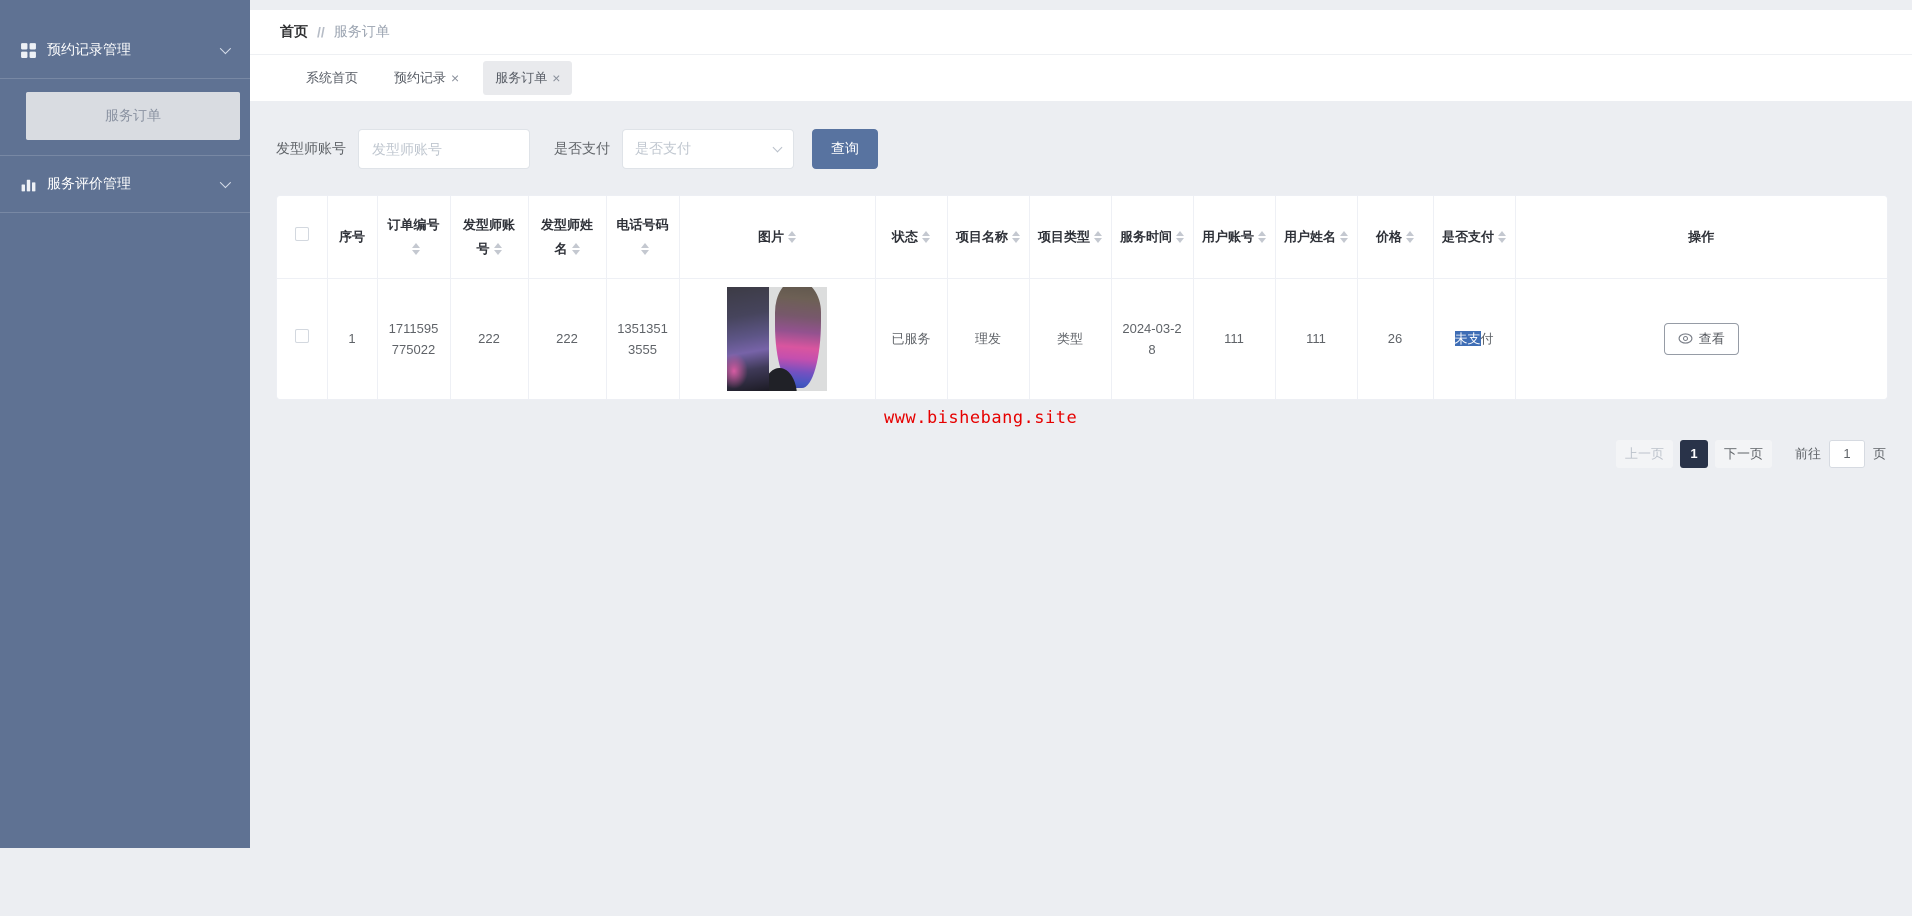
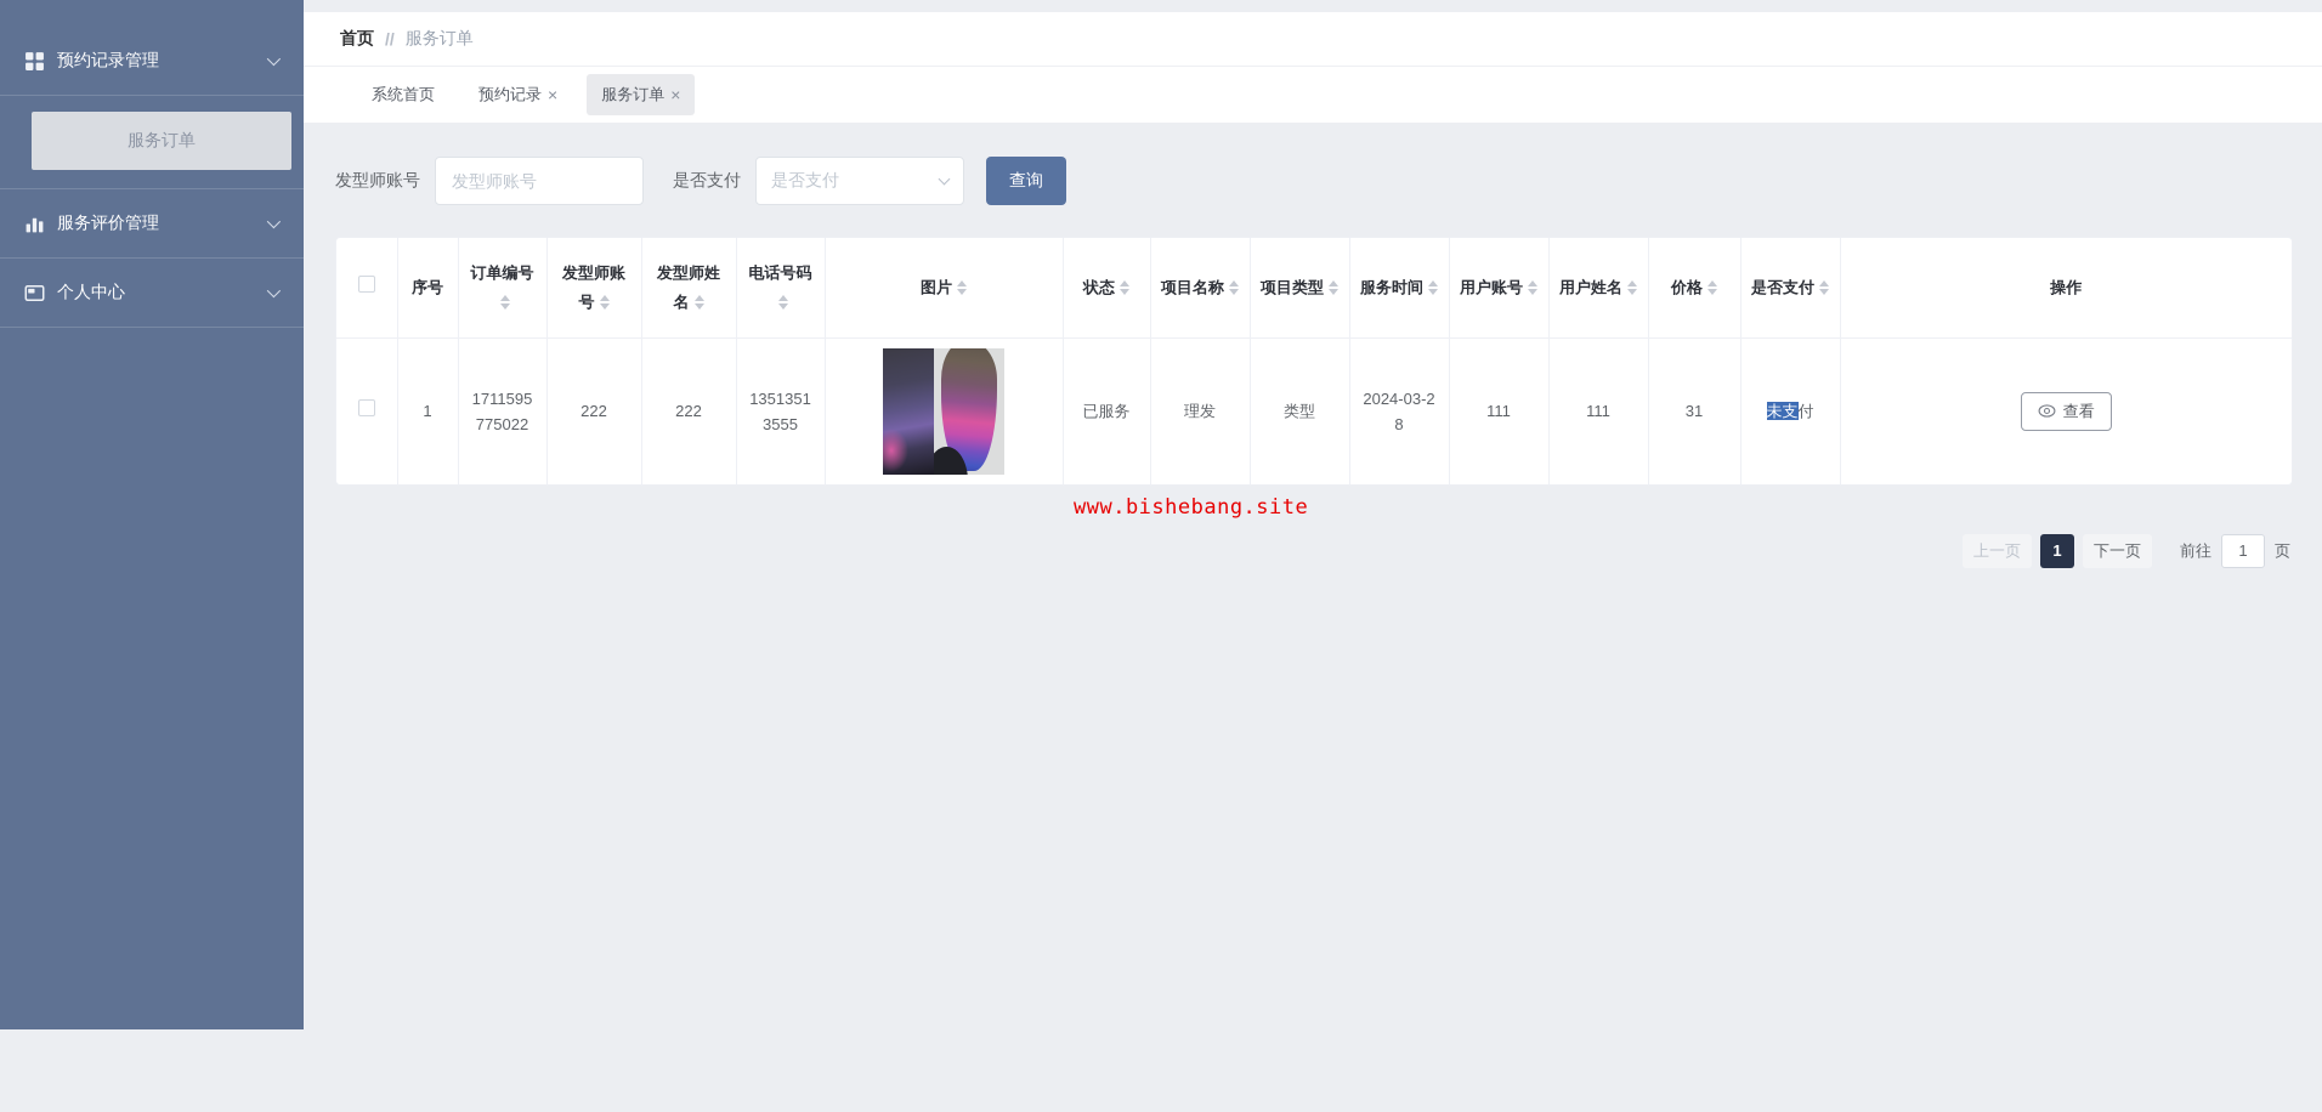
  预约记录管理
  服务订单
  服务评价管理
+ 个人中心
  首页
  //
  服务订单
  系统首页
  预约记录
  ×
  服务订单
  ×
  发型师账号
  发型师账号
  是否支付
  是否支付
  查询
  	序号	订单编号	发型师账号	发型师姓名	电话号码	图片	状态	项目名称	项目类型	服务时间	用户账号	用户姓名	价格	是否支付	操作
- 	1	1711595775022	222	222	13513513555		已服务	理发	类型	2024-03-28	111	111	26	未支付	查看
+ 	1	1711595775022	222	222	13513513555		已服务	理发	类型	2024-03-28	111	111	31	未支付	查看
  www.bishebang.site
  上一页
  1
  下一页
  前往
  1
  页
